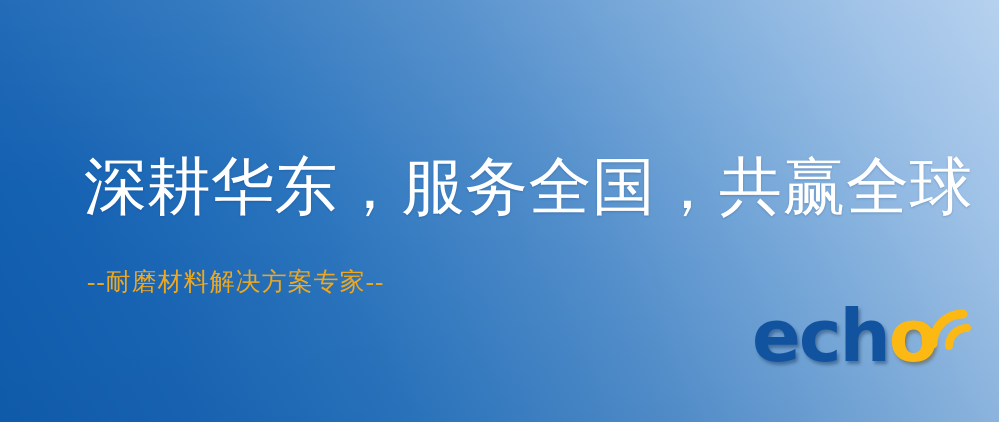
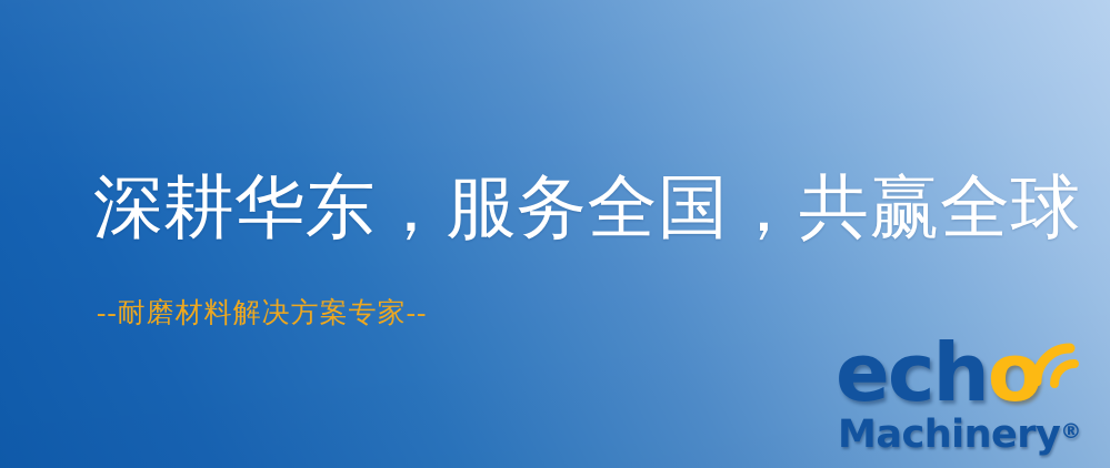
  深耕华东，服务全国，共赢全球
  --耐磨材料解决方案专家--
  echo
+ Machinery®
